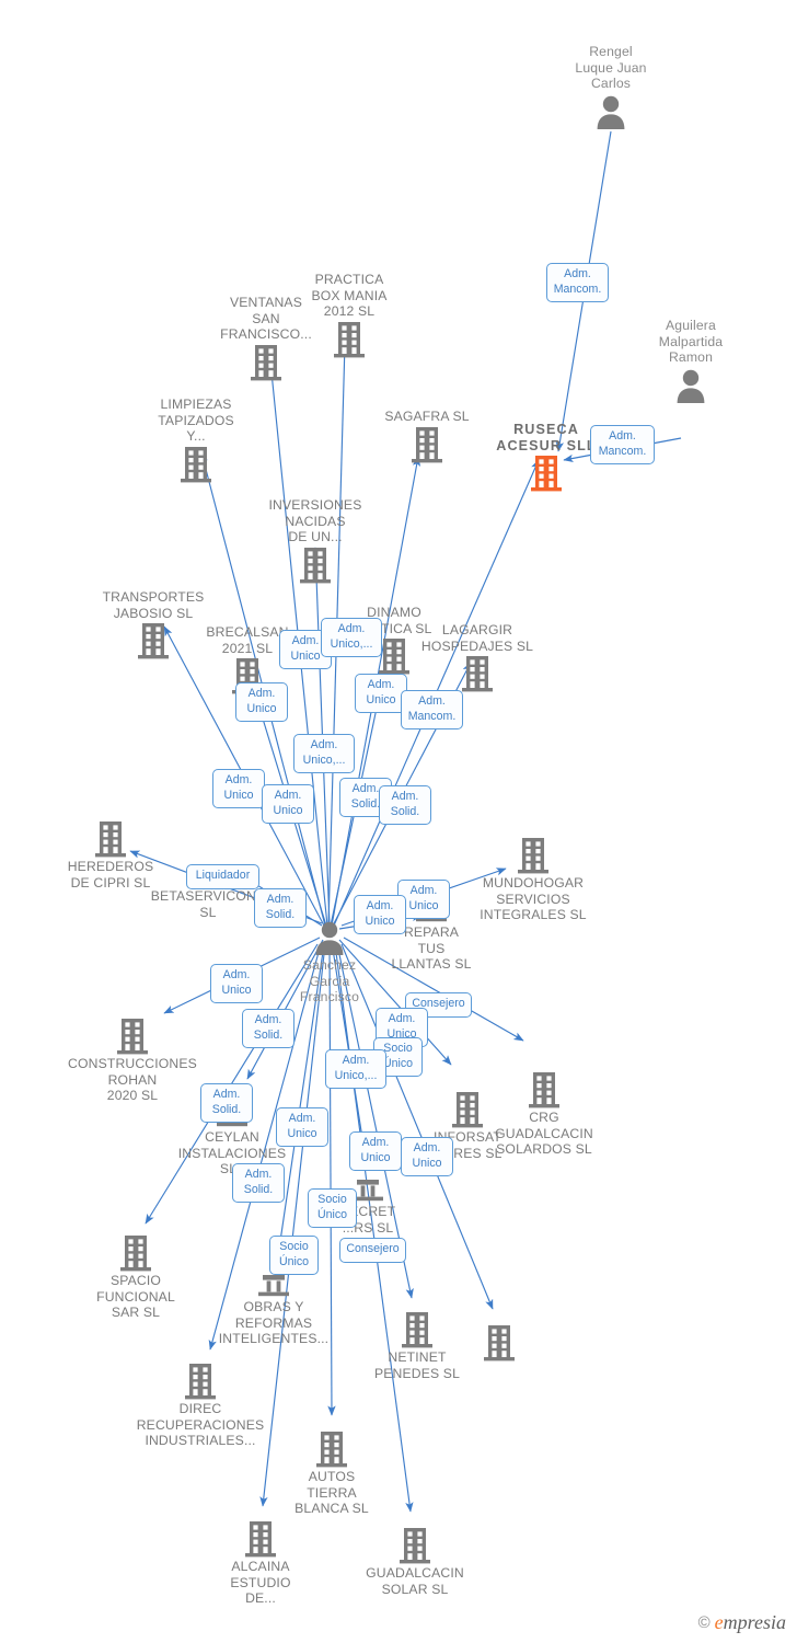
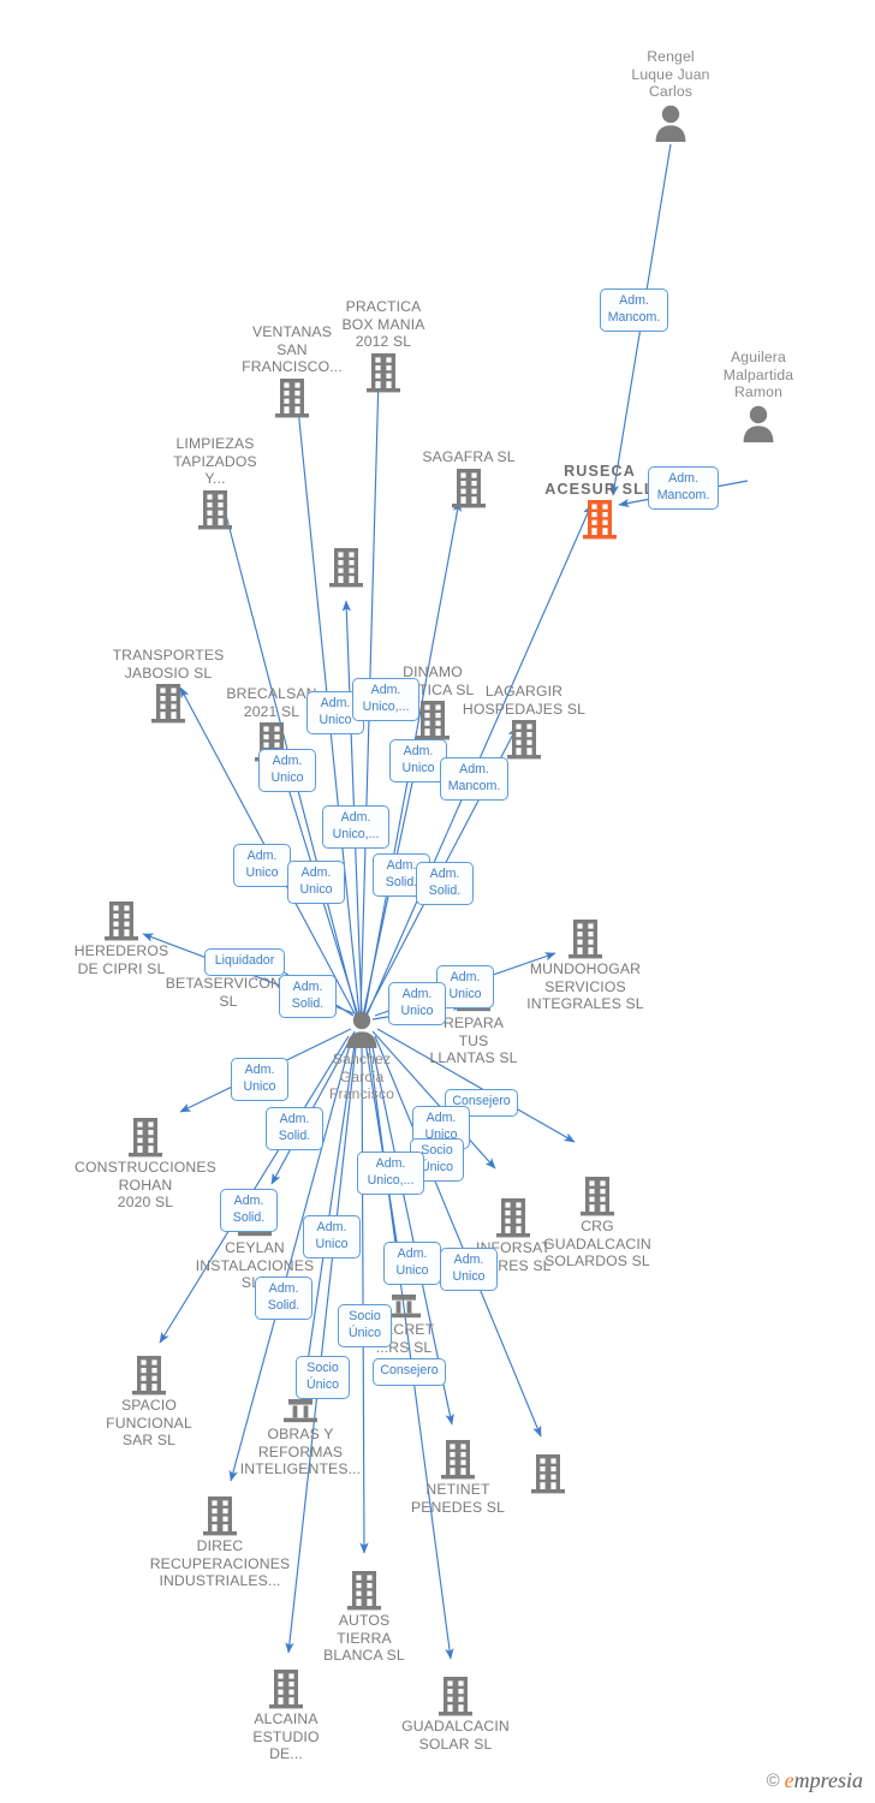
  Rengel
  Luque Juan
  Carlos
  Aguilera
  Malpartida
  Ramon
  RUSECA
  ACESUR SL
  PRACTICA
  BOX MANIA
  2012 SL
  VENTANAS
  SAN
  FRANCISCO...
  SAGAFRA SL
  LIMPIEZAS
  TAPIZADOS
  Y...
- INVERSIONES
- NACIDAS
- DE UN...
  TRANSPORTES
  JABOSIO SL
  DINAMO
  LAGARGIR
  HOSPEDAJES SL
  BRECALSA
  2021 SL
  HEREDEROS
  DE CIPRI SL
  BETASERVICON
  SL
  MUNDOHOGAR
  SERVICIOS
  INTEGRALES SL
  REPARA
  TUS
  LLANTAS SL
  Sanchez
  Garcia
  Francisco
  CONSTRUCCIONES
  ROHAN
  2020 SL
  CEYLAN
  INSTALACIONES S
  FORSAT
  CRG
  GUADALCACIN
  SOLARDOS SL
  SPACIO
  FUNCIONAL
  SAR SL
  OBRAS Y
  REFORMAS
  INTELIGENTES...
  DIREC
  RECUPERACIONES
  INDUSTRIALES...
  NETINET
  PENEDES SL
  AUTOS
  TIERRA
  BLANCA SL
  ALCAINA
  ESTUDIO
  DE...
  GUADALCACIN
  SOLAR SL
  Adm.
  Mancom.
  Adm.
  Mancom.
  Adm.
  Unico
  Adm.
  Unico,...
  Adm.
  Unico
  Adm.
  Unico
  Adm.
  Mancom.
  Adm.
  Unico,...
  Adm.
  Unico
  Adm.
  Unico
  Adm.
  Solid
  Adm.
  Solid.
  Liquidador
  Adm.
  Solid.
  Adm.
  Unico
  Adm.
  Unico
  Adm.
  Unico
  Consejero
  Adm.
  Solid.
  Adm.
  Unico
  Socio
  Único
  Adm.
  Unico,...
  Adm.
  Solid.
  Adm.
  Unico
  Adm.
  Unico
  Adm.
  Unico
  Adm.
  Solid.
  Socio
  Único
  Socio
  Único
  Consejero
  ©
  empresia
